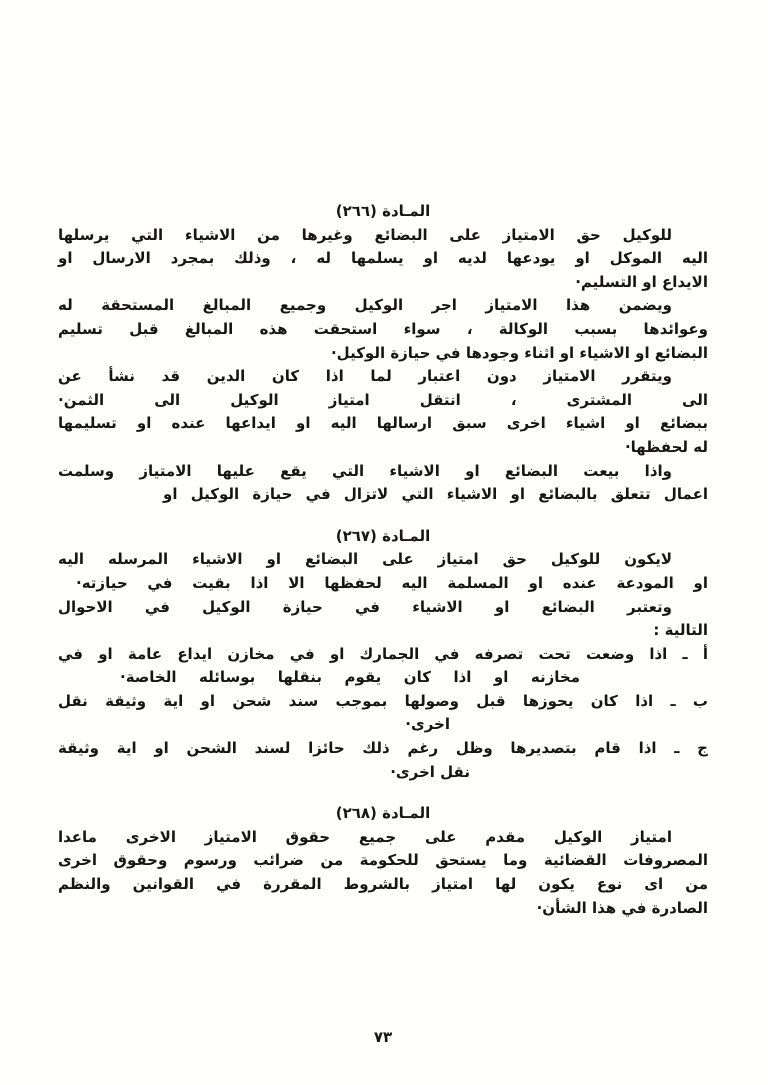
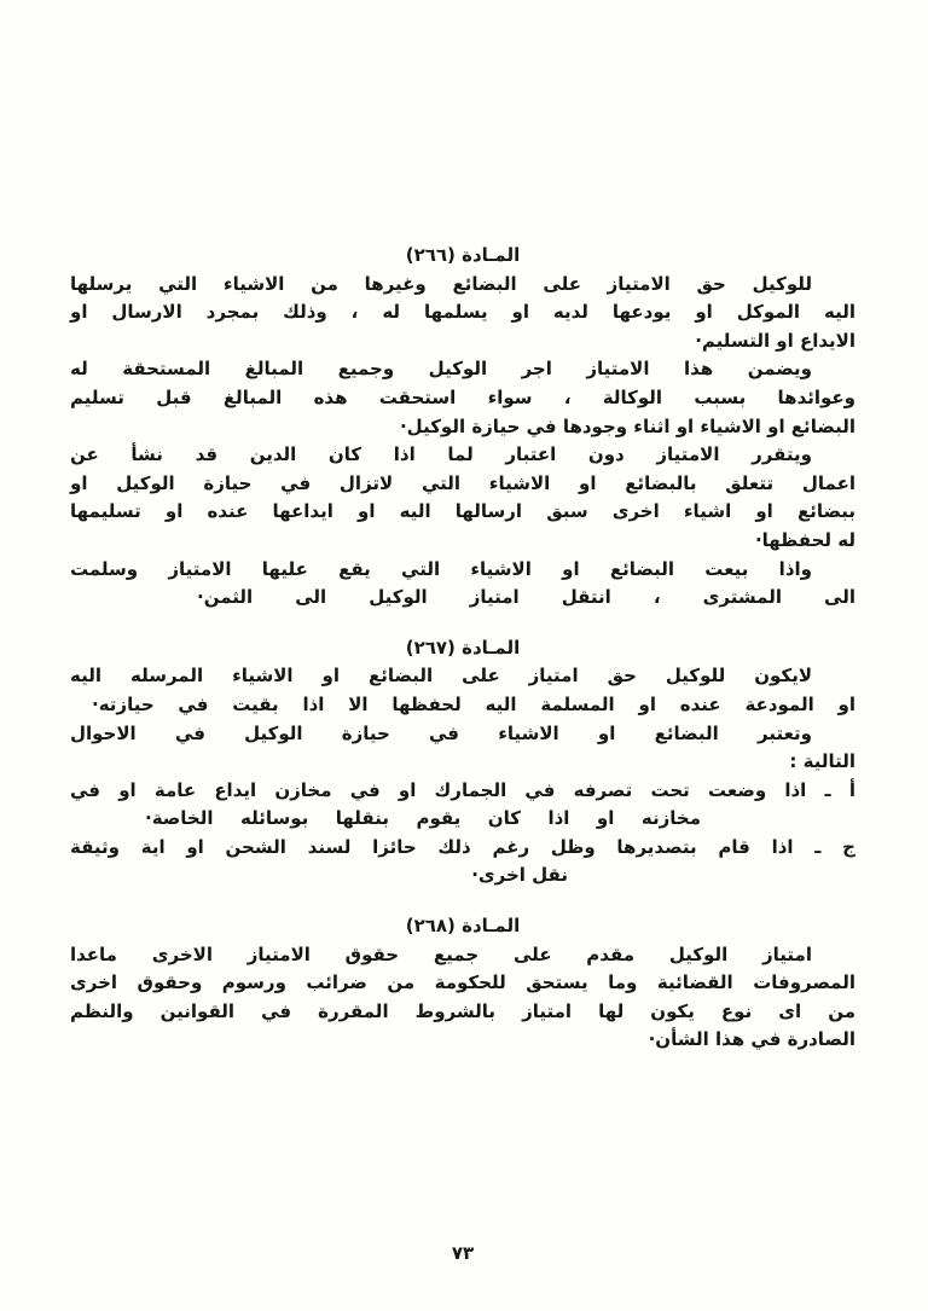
  المـادة (٢٦٦)
  للوكيل حق الامتياز على البضائع وغيرها من الاشياء التي يرسلها
  اليه الموكل او يودعها لديه او يسلمها له ، وذلك بمجرد الارسال او
  الايداع او التسليم·
  ويضمن هذا الامتياز اجر الوكيل وجميع المبالغ المستحقة له
  وعوائدها بسبب الوكالة ، سواء استحقت هذه المبالغ قبل تسليم
  البضائع او الاشياء او اثناء وجودها في حيازة الوكيل·
  ويتقرر الامتياز دون اعتبار لما اذا كان الدين قد نشأ عن
- الى المشترى ، انتقل امتياز الوكيل الى الثمن·
+ اعمال تتعلق بالبضائع او الاشياء التي لاتزال في حيازة الوكيل او
  ببضائع او اشياء اخرى سبق ارسالها اليه او ايداعها عنده او تسليمها
  له لحفظها·
  واذا بيعت البضائع او الاشياء التي يقع عليها الامتياز وسلمت
- اعمال تتعلق بالبضائع او الاشياء التي لاتزال في حيازة الوكيل او
+ الى المشترى ، انتقل امتياز الوكيل الى الثمن·
  المـادة (٢٦٧)
  لايكون للوكيل حق امتياز على البضائع او الاشياء المرسله اليه
  او المودعة عنده او المسلمة اليه لحفظها الا اذا بقيت في حيازته·
  وتعتبر البضائع او الاشياء في حيازة الوكيل في الاحوال
  التالية :
  أ ـ اذا وضعت تحت تصرفه في الجمارك او في مخازن ايداع عامة او في
  مخازنه او اذا كان يقوم بنقلها بوسائله الخاصة·
- ب ـ اذا كان يحوزها قبل وصولها بموجب سند شحن او اية وثيقة نقل
- اخرى·
  ج ـ اذا قام بتصديرها وظل رغم ذلك حائزا لسند الشحن او اية وثيقة
  نقل اخرى·
  المـادة (٢٦٨)
  امتياز الوكيل مقدم على جميع حقوق الامتياز الاخرى ماعدا
  المصروفات القضائية وما يستحق للحكومة من ضرائب ورسوم وحقوق اخرى
  من اى نوع يكون لها امتياز بالشروط المقررة في القوانين والنظم
  الصادرة في هذا الشأن·
  ٧٣
